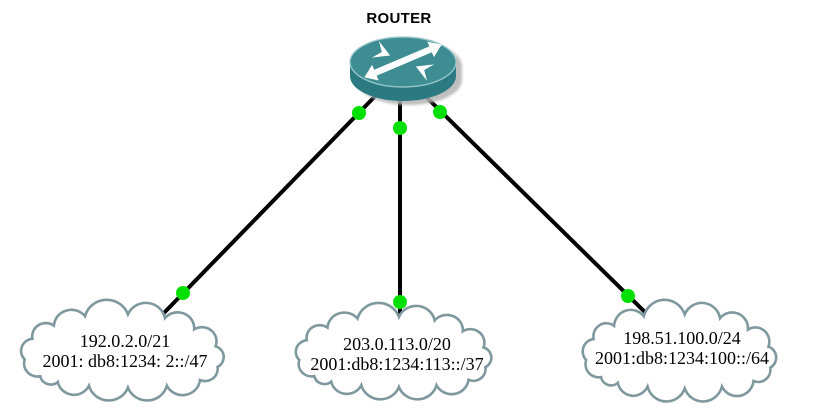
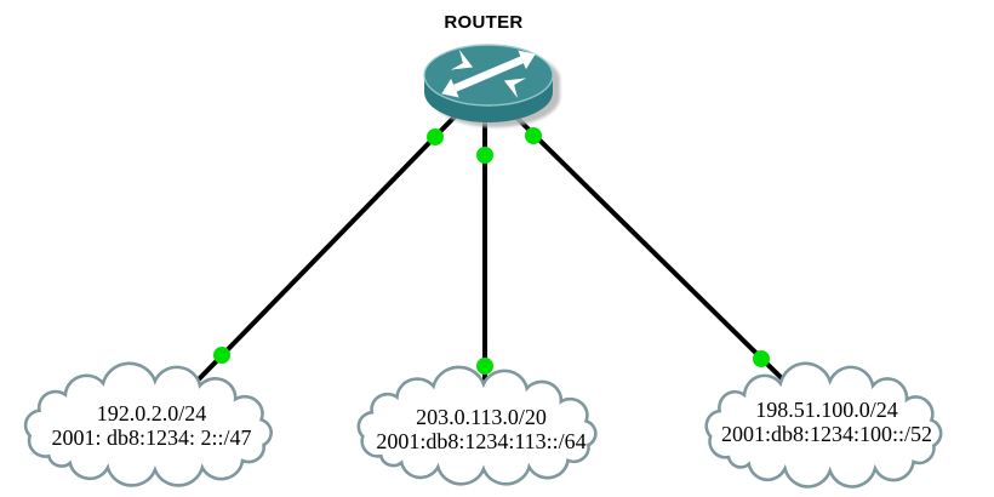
  ROUTER
- 192.0.2.0/21
+ 192.0.2.0/24
  2001: db8:1234: 2::/47
  203.0.113.0/20
- 2001:db8:1234:113::/37
+ 2001:db8:1234:113::/64
  198.51.100.0/24
- 2001:db8:1234:100::/64
+ 2001:db8:1234:100::/52
